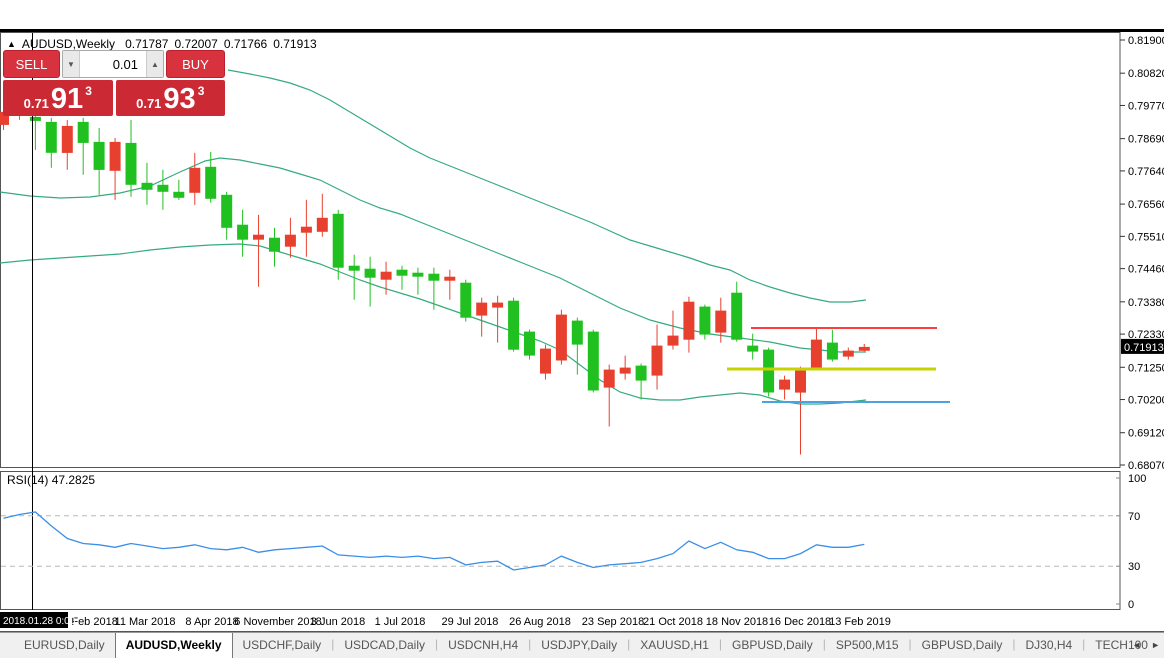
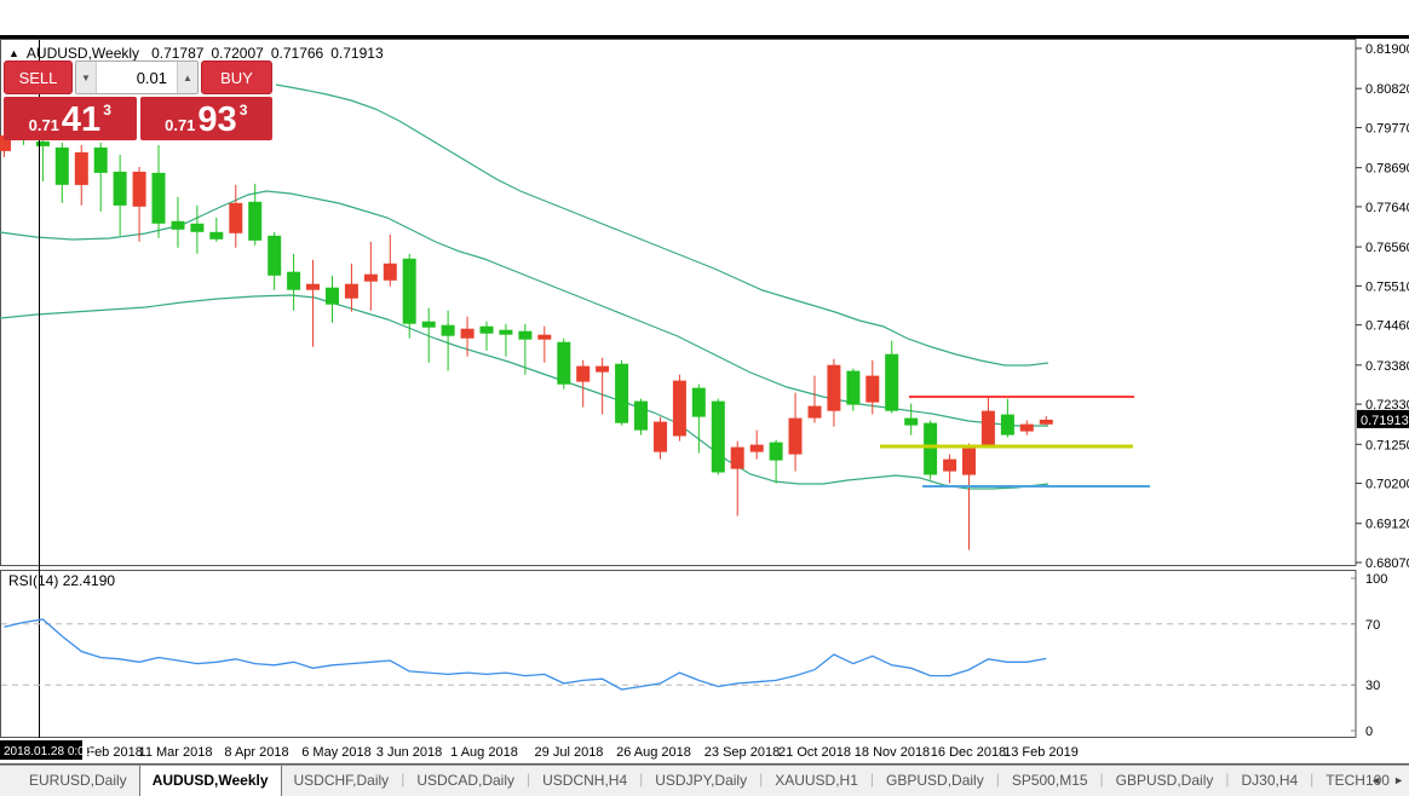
  0.8190
  0.8082
  0.7977
  0.7869
  0.7764
  0.7656
  0.7551
  0.7446
  0.7338
  0.7233
  0.7125
  0.7020
  0.6912
  0.6807
  0.71913
  100
  70
  30
  0
  Feb 2018
  11 Mar 2018
  8 Apr 2018
- 6 November 2018
+ 6 May 2018
  3 Jun 2018
- 1 Jul 2018
+ 1 Aug 2018
  29 Jul 2018
  26 Aug 2018
  23 Sep 2018
  21 Oct 2018
  18 Nov 2018
  16 Dec 2018
  13 Feb 2019
  2018.01.28 0:00
  ▲
  AUDUSD,Weekly
  0.71787
  0.72007
  0.71766
  0.71913
  SELL
  ▼
  0.01
  ▲
  BUY
  0.71
- 91
+ 41
  3
  0.71
  93
  3
- RSI(14) 47.2825
+ RSI(14) 22.4190
  EURUSD,Daily
  AUDUSD,Weekly
  USDCHF,Daily
  |
  USDCAD,Daily
  |
  USDCNH,H4
  |
  USDJPY,Daily
  |
  XAUUSD,H1
  |
  GBPUSD,Daily
  |
  SP500,M15
  |
  GBPUSD,Daily
  |
  DJ30,H4
  |
  TECH100
  ◄
  ►
